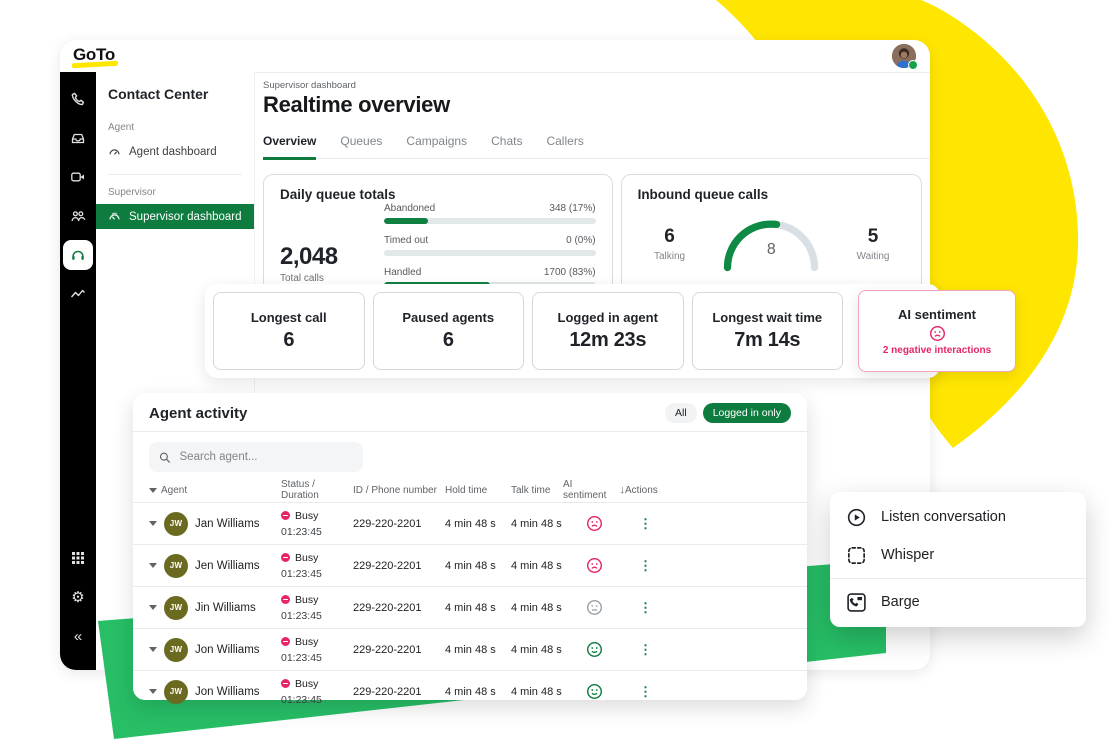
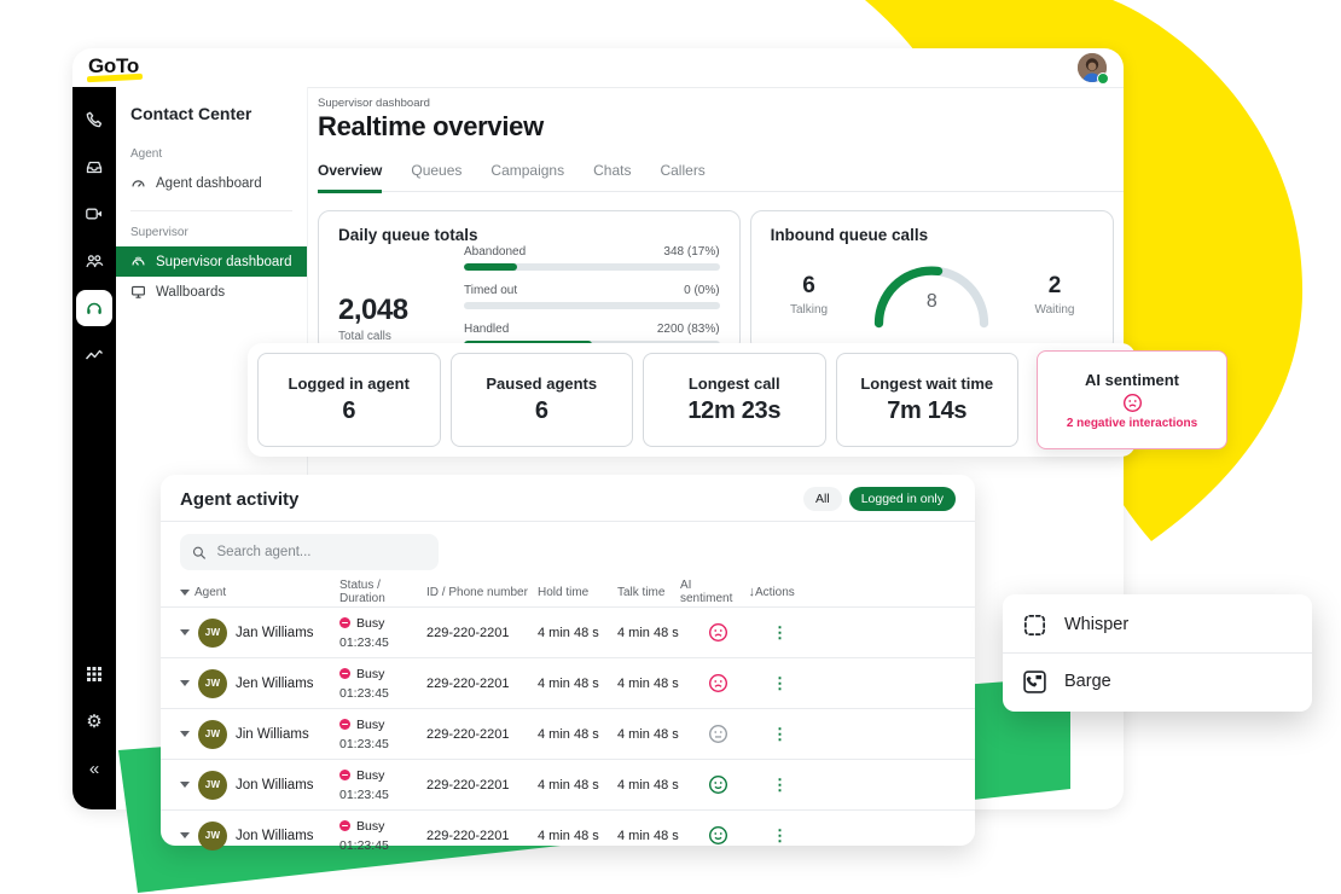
  GoTo
  ⚙
  «
  Contact Center
  Agent
  Agent dashboard
  Supervisor
  Supervisor dashboard
+ Wallboards
  Supervisor dashboard
  Realtime overview
  Overview
  Queues
  Campaigns
  Chats
  Callers
  Daily queue totals
  2,048
  Total calls
  Abandoned
  348 (17%)
  Timed out
  0 (0%)
  Handled
- 1700 (83%)
+ 2200 (83%)
  Inbound queue calls
  6
  Talking
  8
- 5
+ 2
  Waiting
- Longest call
+ Logged in agent
  6
  Paused agents
  6
- Logged in agent
+ Longest call
  12m 23s
  Longest wait time
  7m 14s
  AI sentiment
  2 negative interactions
  Agent activity
  All
  Logged in only
  Search agent...
  Agent
  Status / Duration
  ID / Phone number
  Hold time
  Talk time
  AI sentiment
  ↓
  Actions
  JW
  Jan Williams
  Busy
  01:23:45
  229-220-2201
  4 min 48 s
  4 min 48 s
  ⋮
  JW
  Jen Williams
  Busy
  01:23:45
  229-220-2201
  4 min 48 s
  4 min 48 s
  ⋮
  JW
  Jin Williams
  Busy
  01:23:45
  229-220-2201
  4 min 48 s
  4 min 48 s
  ⋮
  JW
  Jon Williams
  Busy
  01:23:45
  229-220-2201
  4 min 48 s
  4 min 48 s
  ⋮
  JW
  Jon Williams
  Busy
  01:23:45
  229-220-2201
  4 min 48 s
  4 min 48 s
  ⋮
- Listen conversation
  Whisper
  Barge
